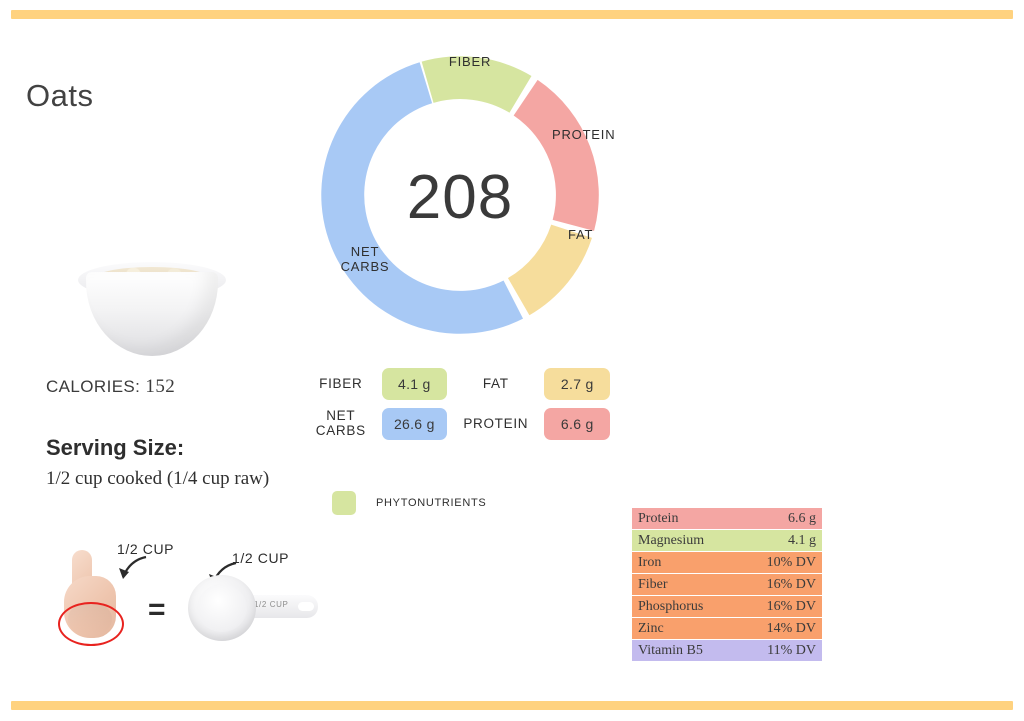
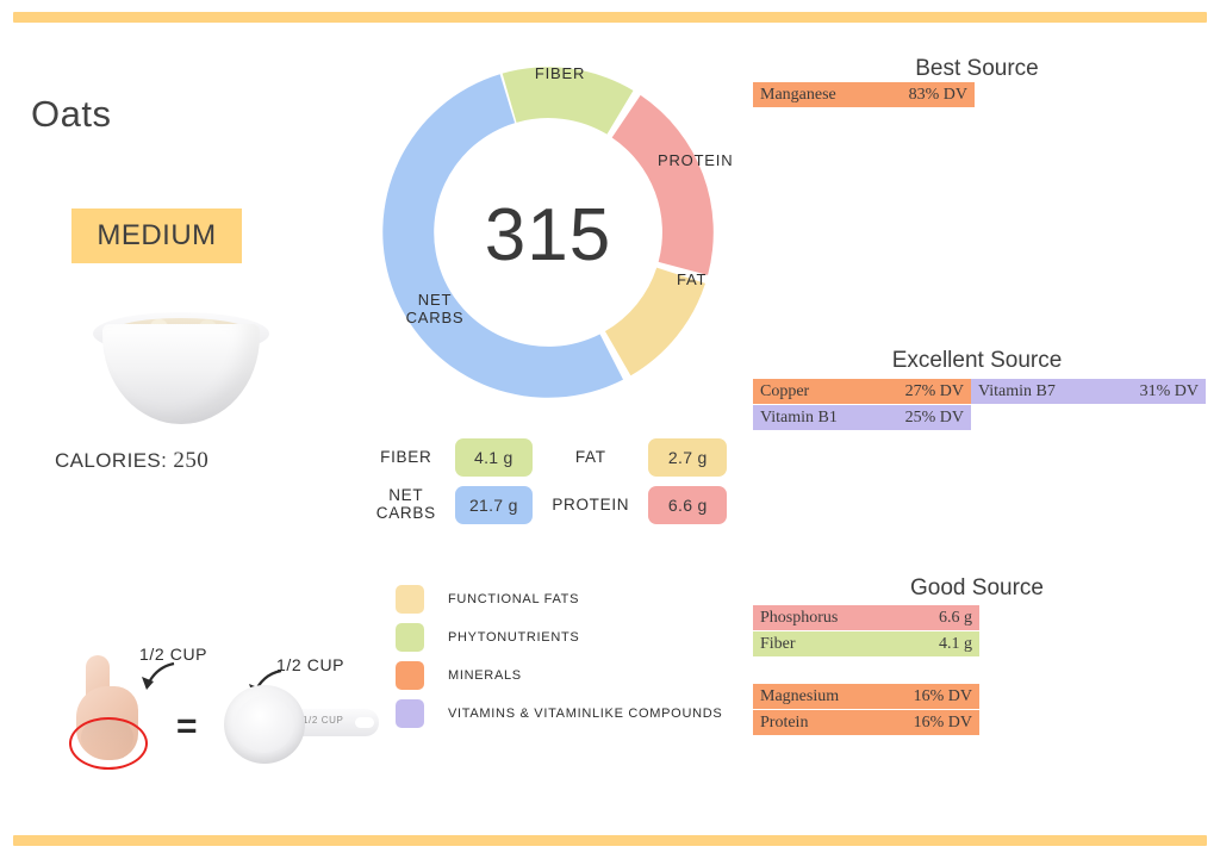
  Oats
+ MEDIUM
- CALORIES: 152
+ CALORIES: 250
- Serving Size:
- 1/2 cup cooked (1/4 cup raw)
  1/2 CUP
  =
  1/2 CUP
  1/2 CUP
- 208
+ 315
  FIBER
  PROTEIN
  FAT
  NET
  CARBS
  FIBER
  4.1 g
  FAT
  2.7 g
  NET
  CARBS
- 26.6 g
+ 21.7 g
  PROTEIN
  6.6 g
+ FUNCTIONAL FATS
  PHYTONUTRIENTS
+ MINERALS
+ VITAMINS & VITAMINLIKE COMPOUNDS
+ Best Source
+ Manganese
+ 83% DV
+ Excellent Source
+ Copper
+ 27% DV
+ Vitamin B7
+ 31% DV
+ Vitamin B1
+ 25% DV
+ Good Source
- Protein
+ Phosphorus
  6.6 g
- Magnesium
+ Fiber
  4.1 g
- Iron
- 10% DV
- Fiber
+ Magnesium
  16% DV
- Phosphorus
+ Protein
  16% DV
- Zinc
- 14% DV
- Vitamin B5
- 11% DV
